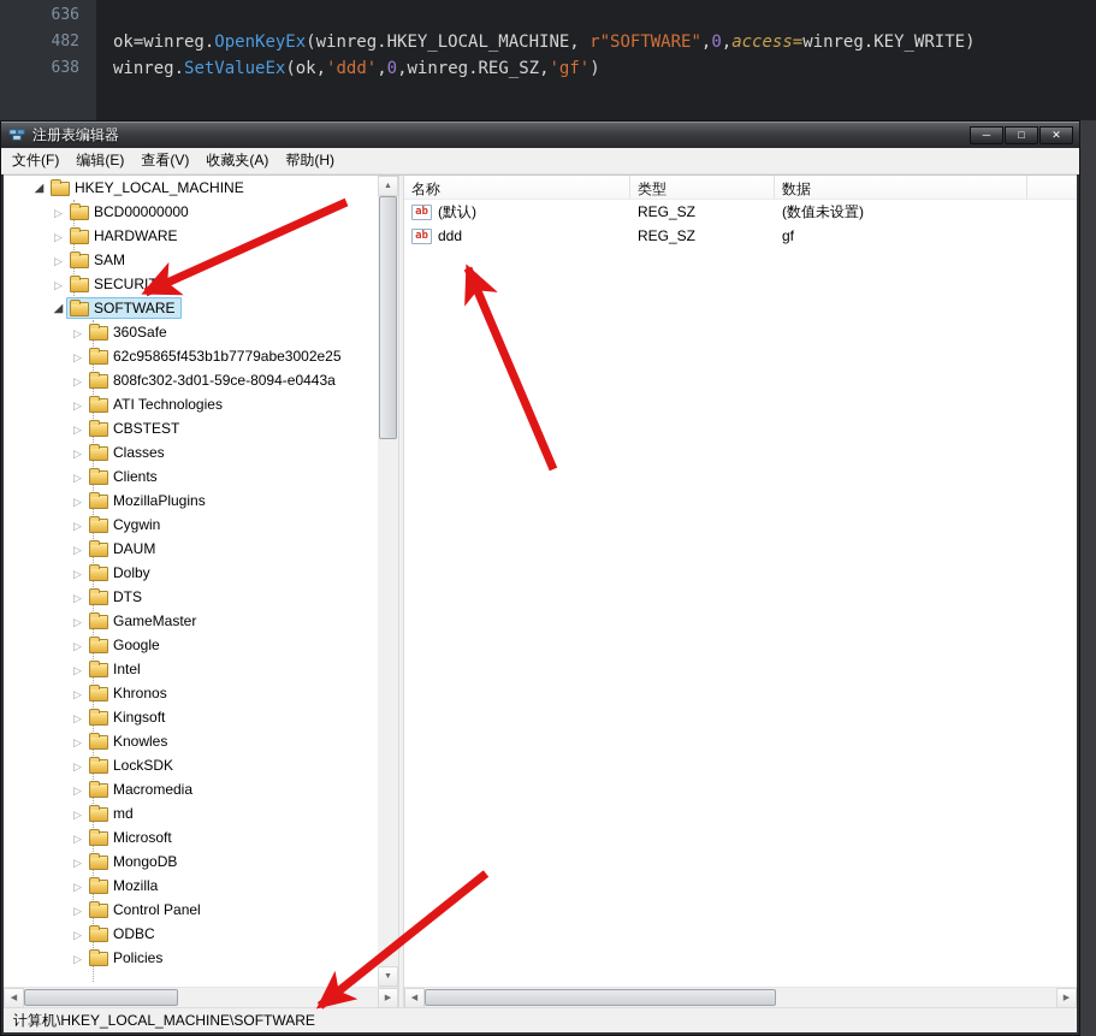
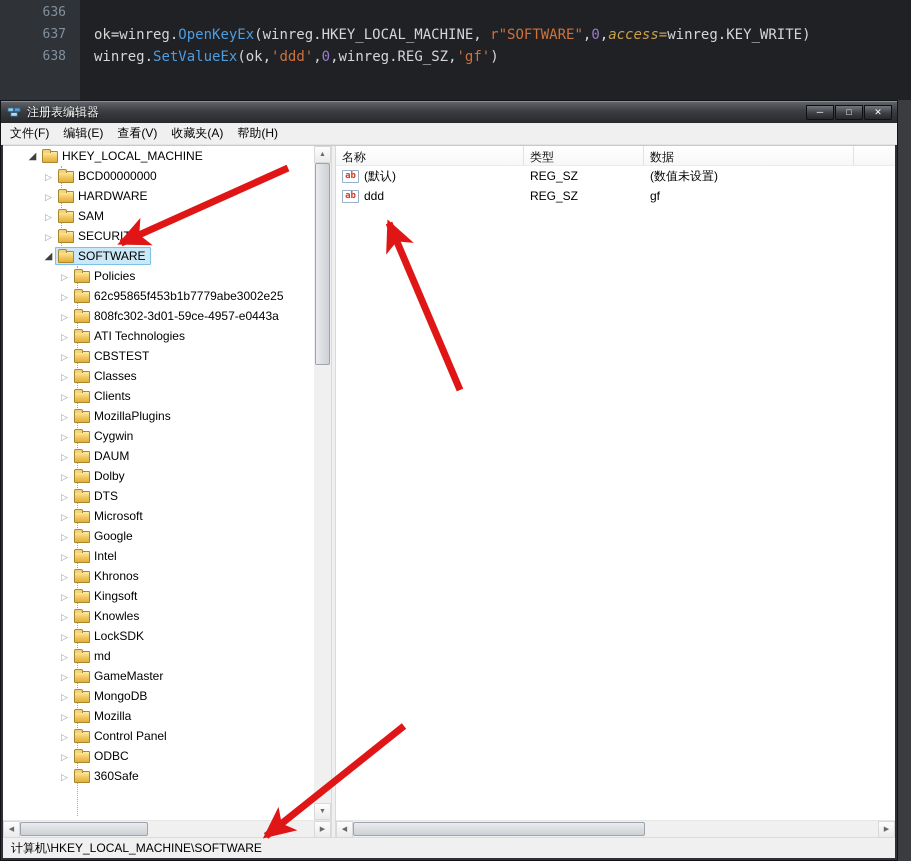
  636
- 482
+ 637
  ok=winreg.OpenKeyEx(winreg.HKEY_LOCAL_MACHINE, r"SOFTWARE",0,access=winreg.KEY_WRITE)
  638
  winreg.SetValueEx(ok,'ddd',0,winreg.REG_SZ,'gf')
  注册表编辑器
  ─
  □
  ✕
  文件(F)
  编辑(E)
  查看(V)
  收藏夹(A)
  帮助(H)
  HKEY_LOCAL_MACHINE
  BCD00000000
  HARDWARE
  SAM
  SECURIT
  SOFTWARE
- 360Safe
+ Policies
  62c95865f453b1b7779abe3002e25
- 808fc302-3d01-59ce-8094-e0443a
+ 808fc302-3d01-59ce-4957-e0443a
  ATI Technologies
  CBSTEST
  Classes
  Clients
  MozillaPlugins
  Cygwin
  DAUM
  Dolby
  DTS
- GameMaster
+ Microsoft
  Google
  Intel
  Khronos
  Kingsoft
  Knowles
  LockSDK
- Macromedia
  md
- Microsoft
+ GameMaster
  MongoDB
  Mozilla
  Control Panel
  ODBC
- Policies
+ 360Safe
  名称
  类型
  数据
  (默认)
  REG_SZ
  (数值未设置)
  ddd
  REG_SZ
  gf
  计算机\HKEY_LOCAL_MACHINE\SOFTWARE
